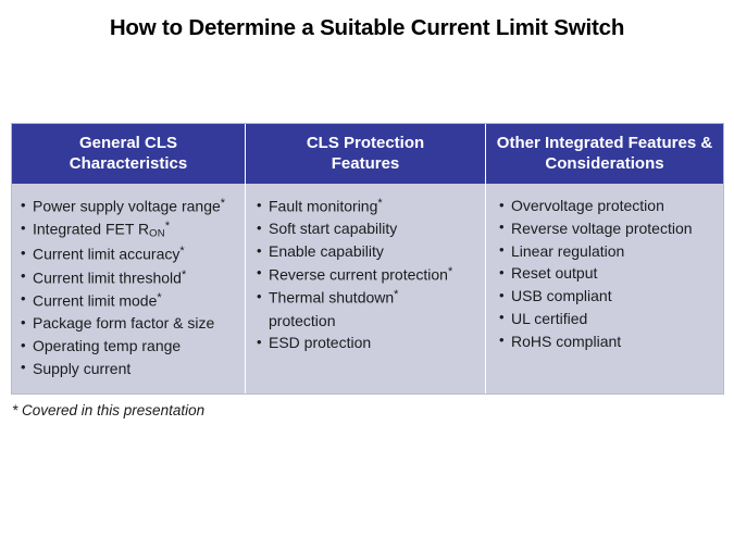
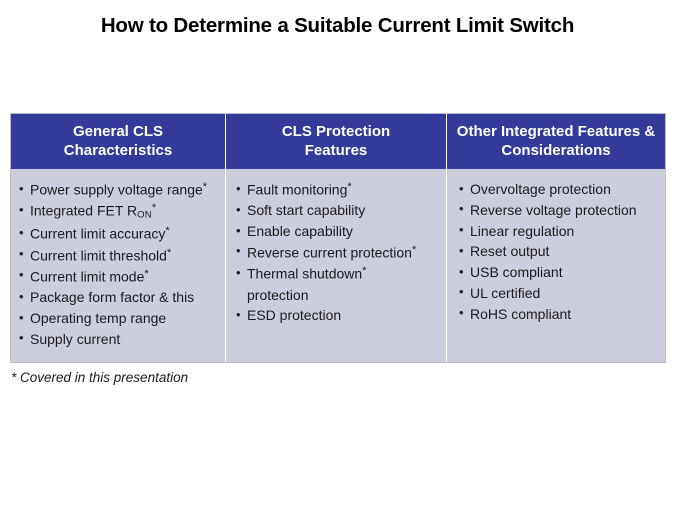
  How to Determine a Suitable Current Limit Switch
  General CLS
  Characteristics
  Power supply voltage range*
  Integrated FET RON*
  Current limit accuracy*
  Current limit threshold*
  Current limit mode*
- Package form factor & size
+ Package form factor & this
  Operating temp range
  Supply current
  CLS Protection
  Features
  Fault monitoring*
  Soft start capability
  Enable capability
  Reverse current protection*
  Thermal shutdown*
  protection
  ESD protection
  Other Integrated Features &
  Considerations
  Overvoltage protection
  Reverse voltage protection
  Linear regulation
  Reset output
  USB compliant
  UL certified
  RoHS compliant
  * Covered in this presentation
